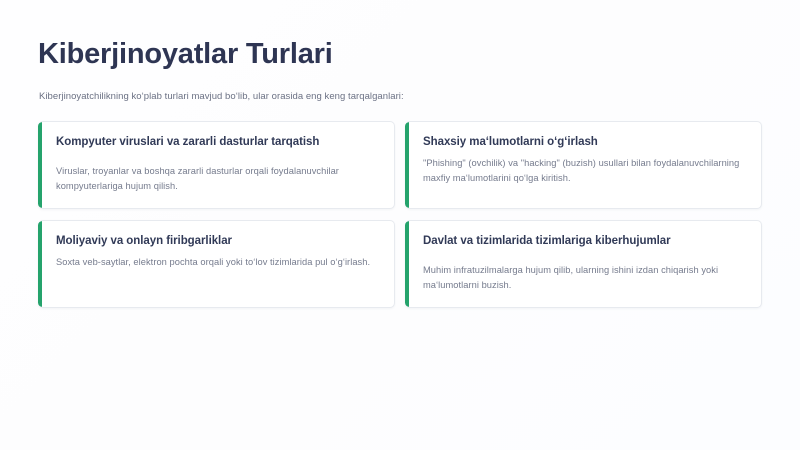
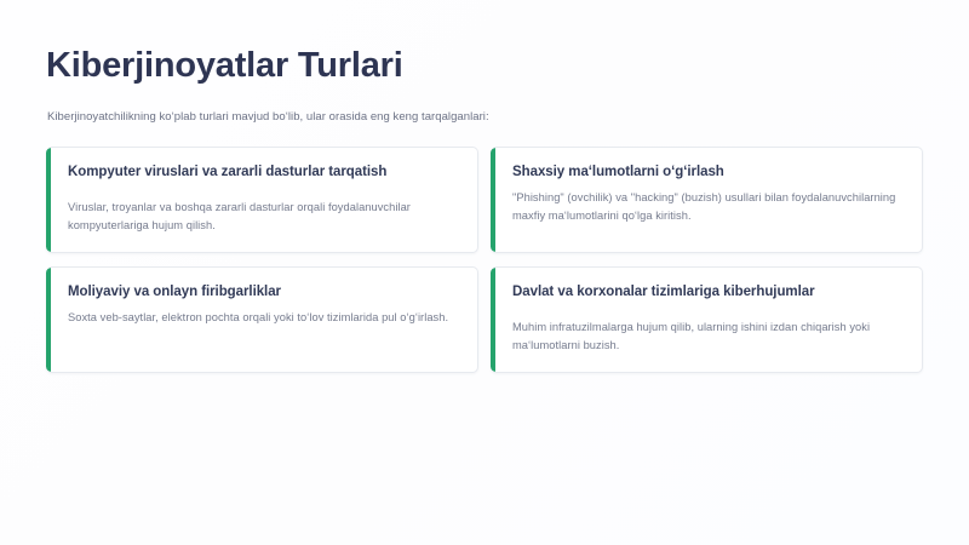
  Kiberjinoyatlar Turlari
  Kiberjinoyatchilikning ko‘plab turlari mavjud bo‘lib, ular orasida eng keng tarqalganlari:
  Kompyuter viruslari va zararli dasturlar tarqatish
  Viruslar, troyanlar va boshqa zararli dasturlar orqali foydalanuvchilar kompyuterlariga hujum qilish.
  Shaxsiy ma‘lumotlarni o‘g‘irlash
  "Phishing" (ovchilik) va "hacking" (buzish) usullari bilan foydalanuvchilarning maxfiy ma‘lumotlarini qo‘lga kiritish.
  Moliyaviy va onlayn firibgarliklar
  Soxta veb-saytlar, elektron pochta orqali yoki to‘lov tizimlarida pul o‘g‘irlash.
- Davlat va tizimlarida tizimlariga kiberhujumlar
+ Davlat va korxonalar tizimlariga kiberhujumlar
  Muhim infratuzilmalarga hujum qilib, ularning ishini izdan chiqarish yoki ma‘lumotlarni buzish.
